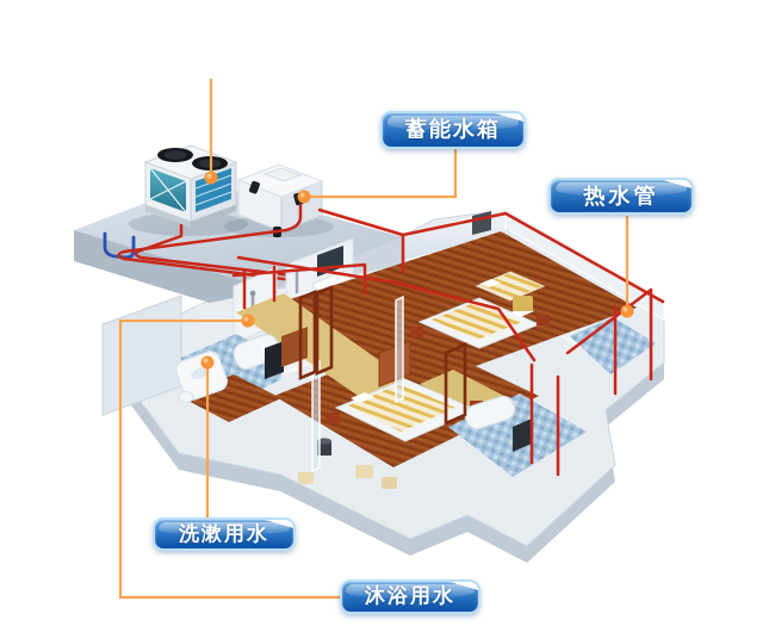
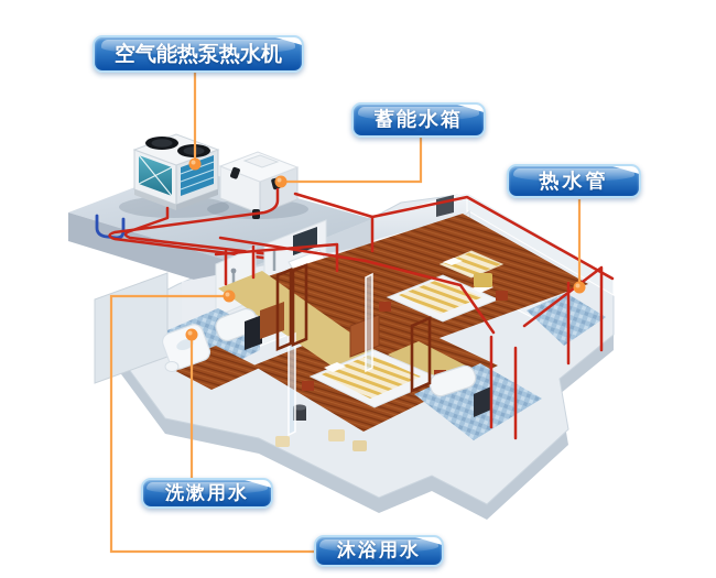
+ 空气能热泵热水机
  蓄能水箱
  热水管
  洗漱用水
  沐浴用水
